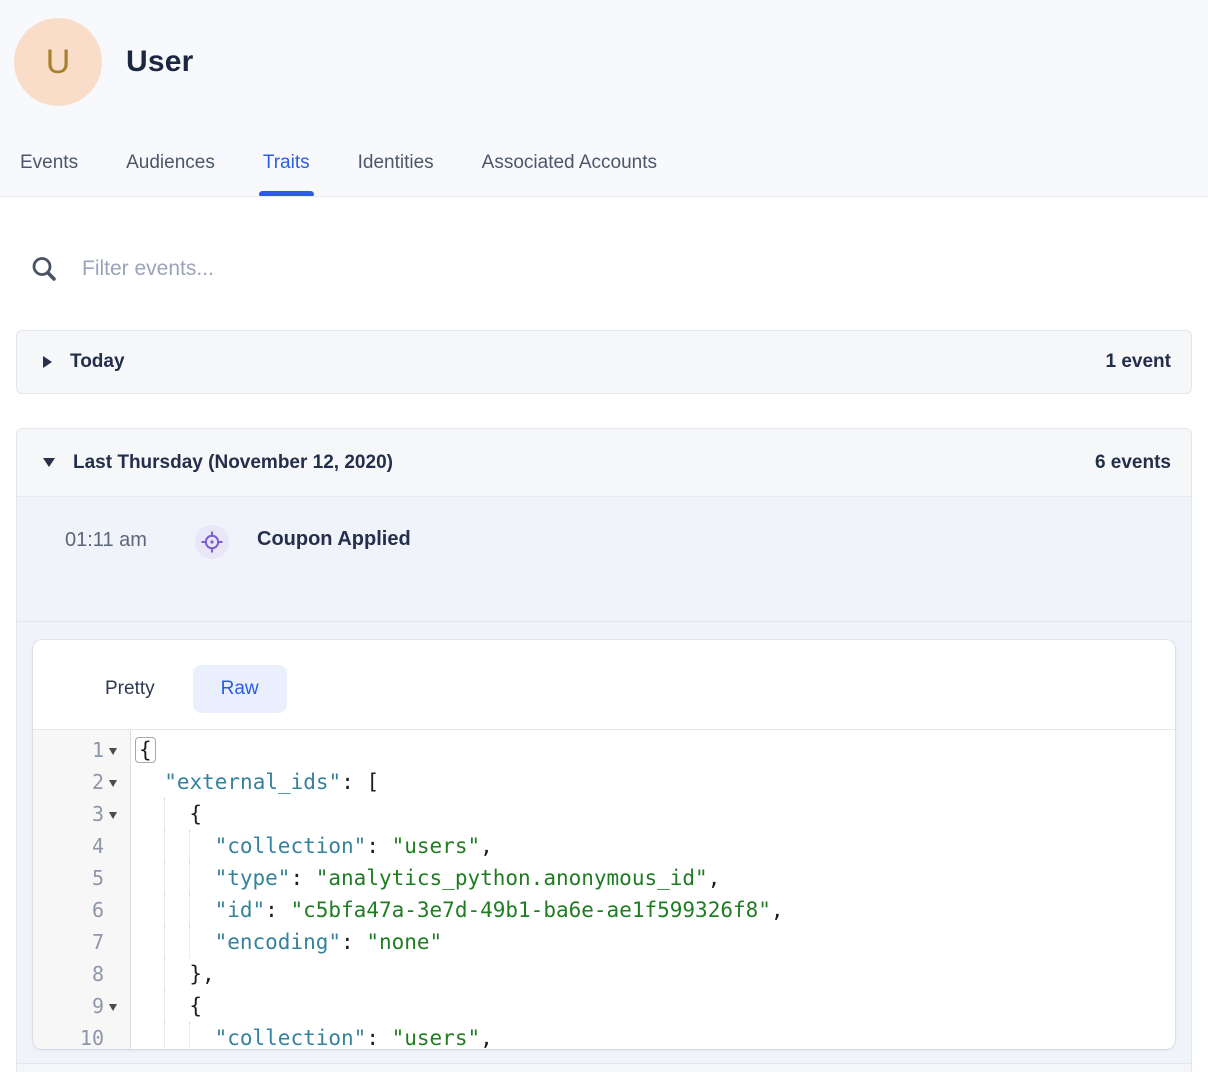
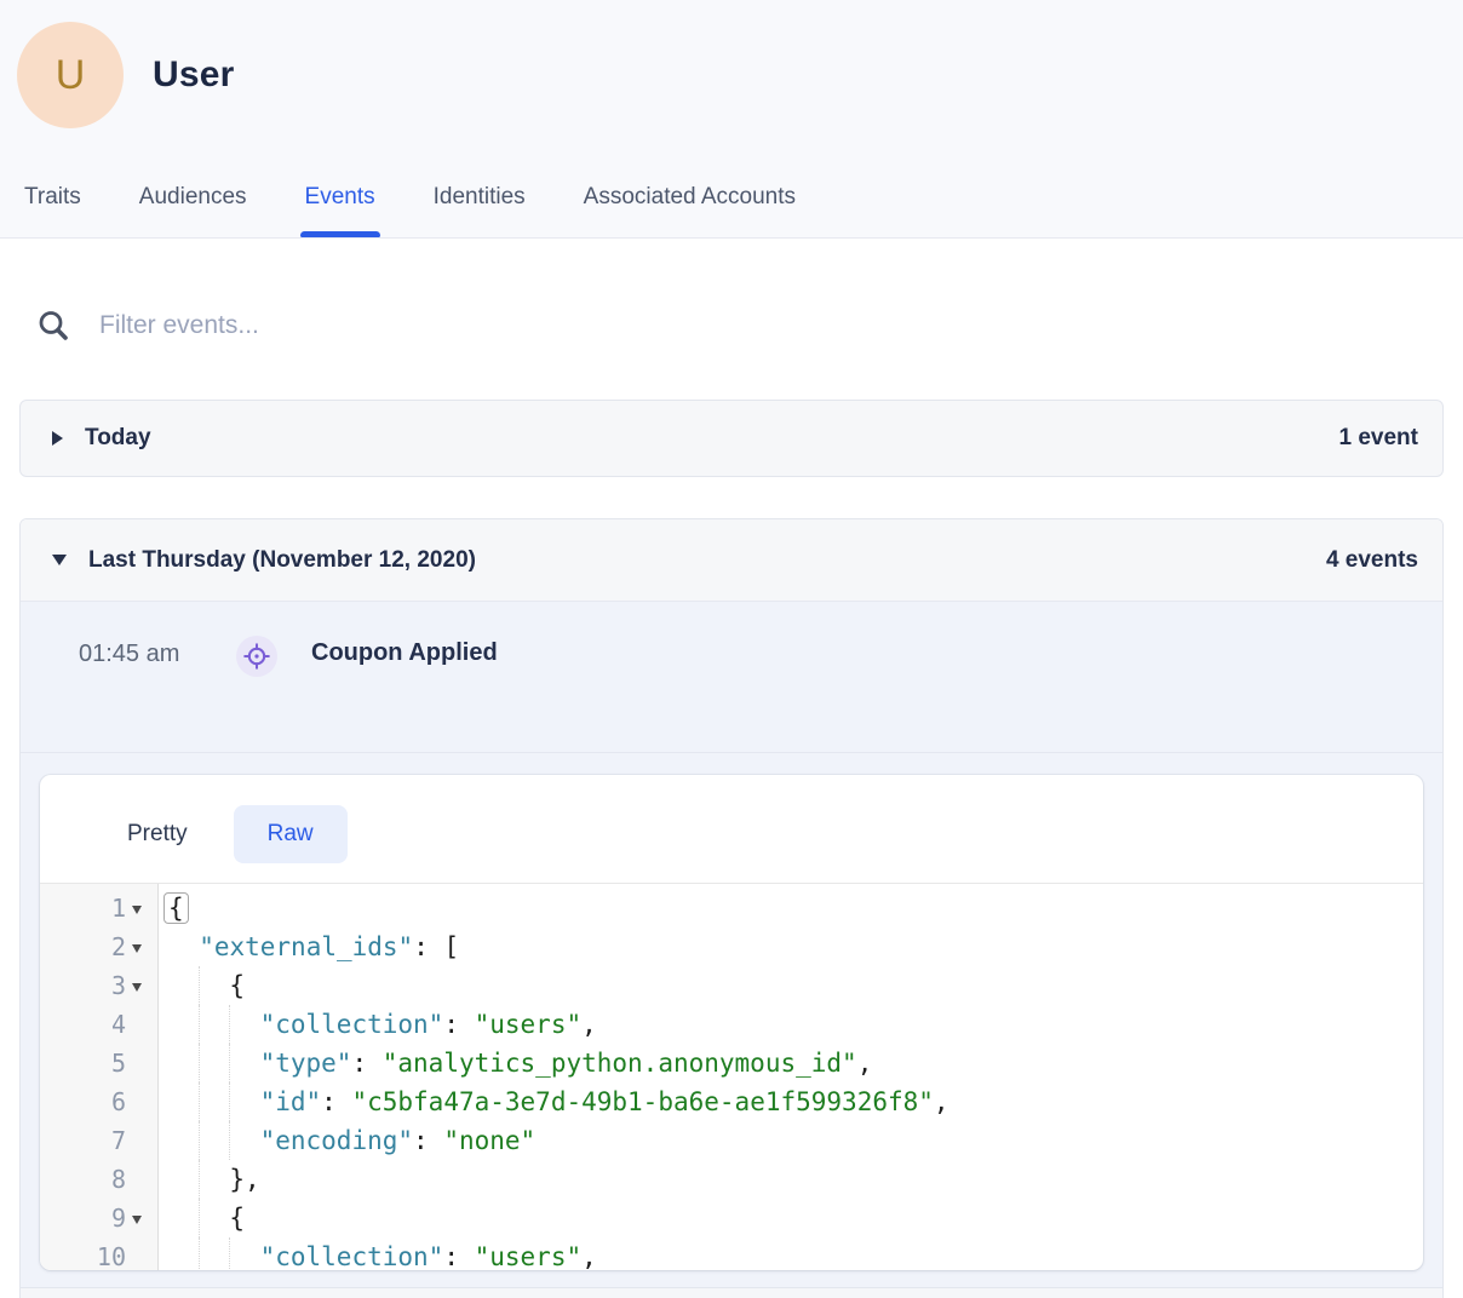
  U
  User
- Events
+ Traits
  Audiences
- Traits
+ Events
  Identities
  Associated Accounts
  Filter events...
  Today
  1 event
  Last Thursday (November 12, 2020)
- 6 events
+ 4 events
- 01:11 am
+ 01:45 am
  Coupon Applied
  Pretty
  Raw
  1
  2
  3
  4
  5
  6
  7
  8
  9
  10
  {
  "external_ids": [
  {
  "collection": "users",
  "type": "analytics_python.anonymous_id",
  "id": "c5bfa47a-3e7d-49b1-ba6e-ae1f599326f8",
  "encoding": "none"
  },
  {
  "collection": "users",
